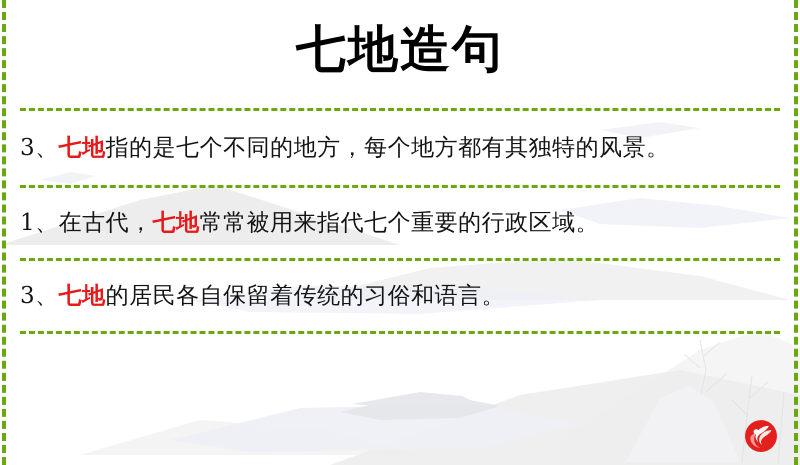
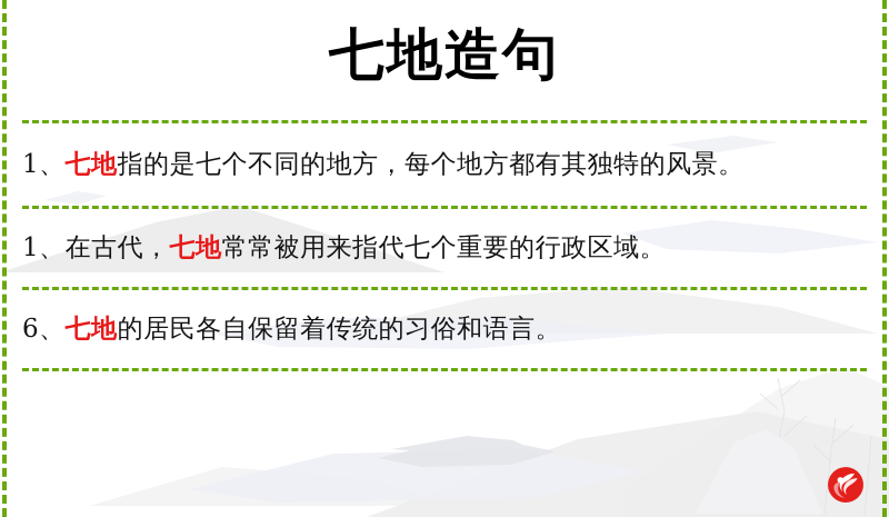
  七地造句
- 3、七地指的是七个不同的地方，每个地方都有其独特的风景。
+ 1、七地指的是七个不同的地方，每个地方都有其独特的风景。
  1、在古代，七地常常被用来指代七个重要的行政区域。
- 3、七地的居民各自保留着传统的习俗和语言。
+ 6、七地的居民各自保留着传统的习俗和语言。
